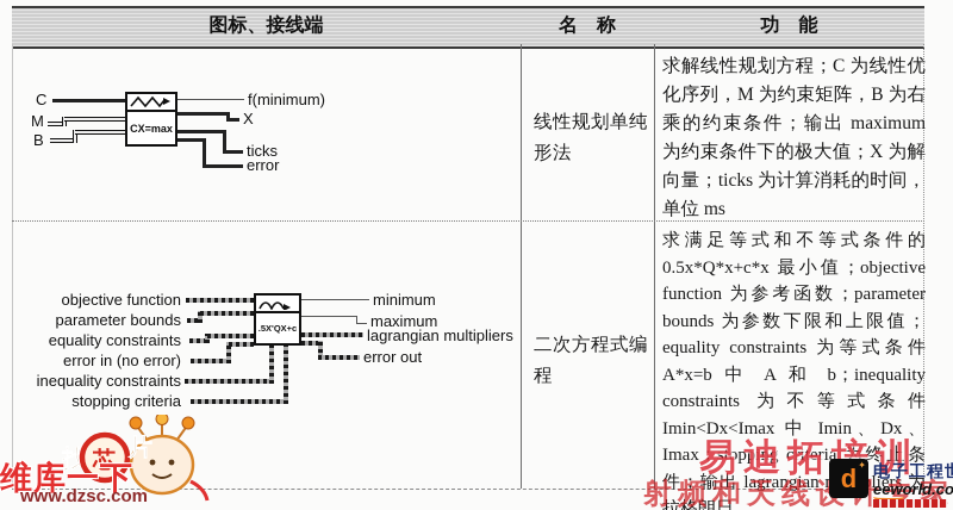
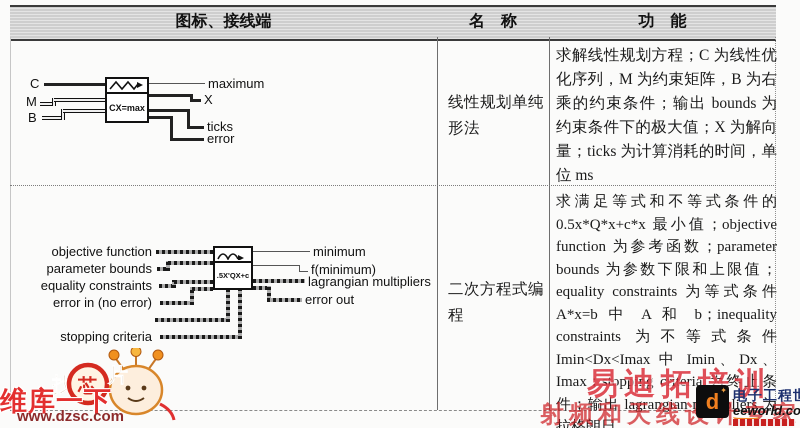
  图标、接线端
  名 称
  功 能
  C
  M
  B
  CX=max
- f(minimum)
+ maximum
  X
  ticks
  error
  线性规划单纯形法
- 求解线性规划方程；C 为线性优化序列，M 为约束矩阵，B 为右乘的约束条件；输出 maximum 为约束条件下的极大值；X 为解向量；ticks 为计算消耗的时间，单位 ms
+ 求解线性规划方程；C 为线性优化序列，M 为约束矩阵，B 为右乘的约束条件；输出 bounds 为约束条件下的极大值；X 为解向量；ticks 为计算消耗的时间，单位 ms
  objective function
  parameter bounds
  equality constraints
  error in (no error)
- inequality constraints
  stopping criteria
  .5X'QX+c
  minimum
- maximum
+ f(minimum)
  lagrangian multipliers
  error out
  二次方程式编程
  求满足等式和不等式条件的 0.5x*Q*x+c*x 最小值；objective function 为参考函数；parameter bounds 为参数下限和上限值；equality constraints 为等式条件 A*x=b 中 A 和 b；inequality constraints 为不等式条件 Imin<Dx<Imax 中 Imin、Dx、Imax；stopping criteria 为终止条件；输出 lagrangianliers 为拉格朗日
  找
  芯
  片
  维库一下
  www.dzsc.com
  易迪拓培训
  射频和天线专家
  d
  ✦
  eeworld.co
